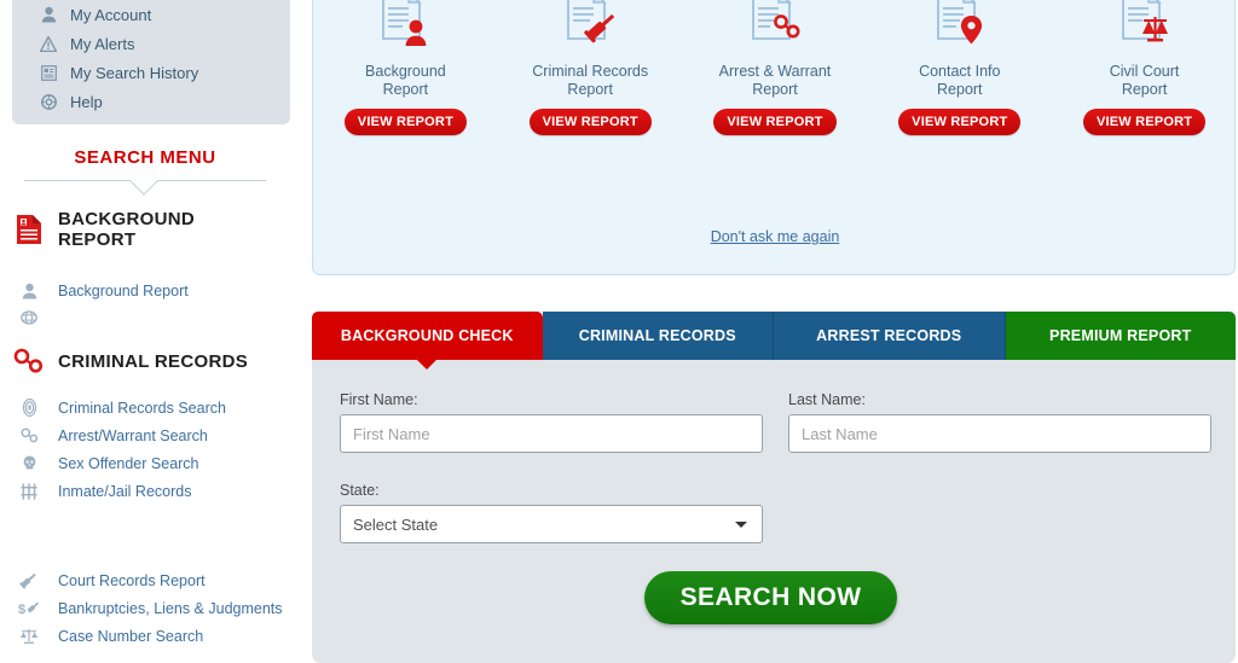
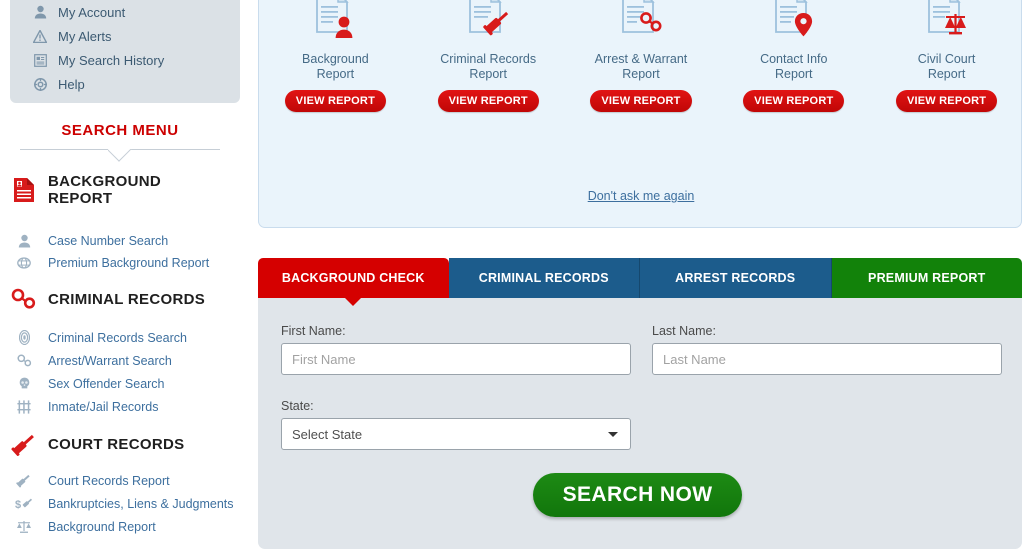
  My Account
  My Alerts
  My Search History
  Help
  SEARCH MENU
  BACKGROUND REPORT
- Background Report
+ Case Number Search
+ Premium Background Report
  CRIMINAL RECORDS
  Criminal Records Search
  Arrest/Warrant Search
  Sex Offender Search
  Inmate/Jail Records
+ COURT RECORDS
  Court Records Report
  $
  Bankruptcies, Liens & Judgments
- Case Number Search
+ Background Report
  Background
  Report
  VIEW REPORT
  Criminal Records
  Report
  VIEW REPORT
  Arrest & Warrant
  Report
  VIEW REPORT
  Contact Info
  Report
  VIEW REPORT
  Civil Court
  Report
  VIEW REPORT
  Don't ask me again
  BACKGROUND CHECK
  CRIMINAL RECORDS
  ARREST RECORDS
  PREMIUM REPORT
  First Name:
  First Name
  Last Name:
  Last Name
  State:
  Select State
  SEARCH NOW
